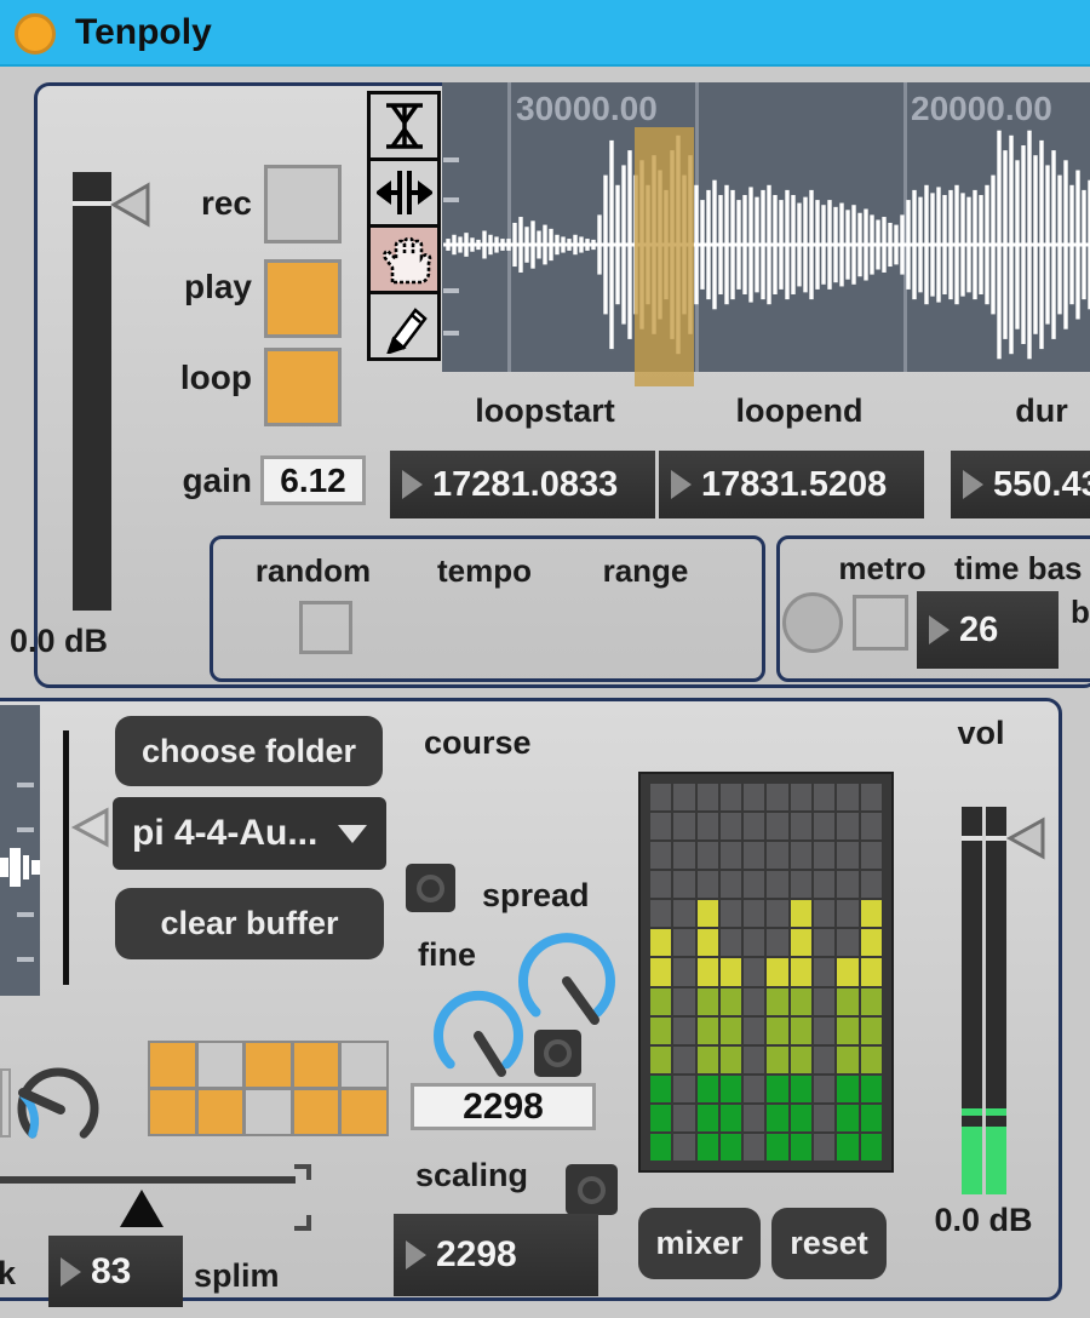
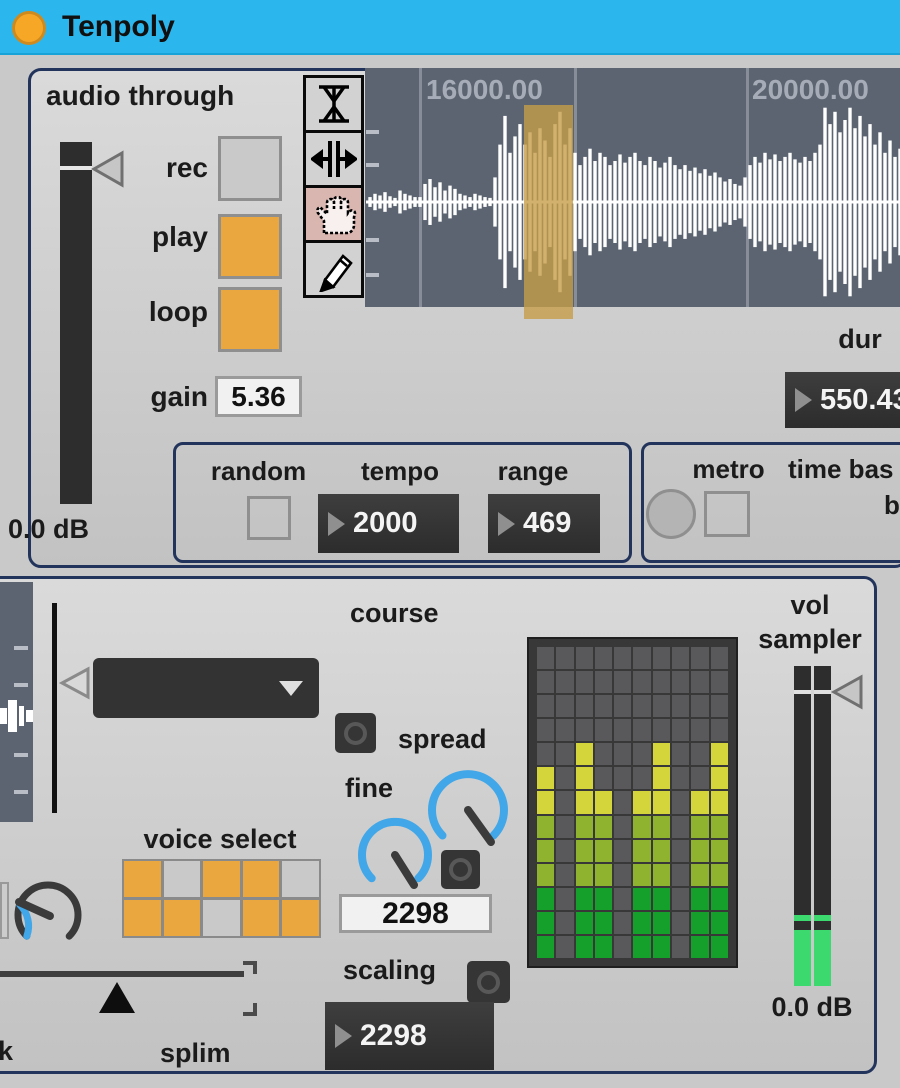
  Tenpoly
+ audio through
  0.0 dB
  rec
  play
  loop
  gain
- 6.12
+ 5.36
- 30000.00
+ 16000.00
  20000.00
- loopstart
- loopend
  dur
- 17281.0833
- 17831.5208
  550.4
  random
  tempo
  range
+ 2000
+ 469
  metro
  time bas
- 26
  b
- choose folder
- pi 4-4-Au...
- clear buffer
  course
  spread
  fine
  2298
+ voice select
  k
- 83
  splim
  scaling
  2298
- mixer
- reset
  vol
+ sampler
  0.0 dB
